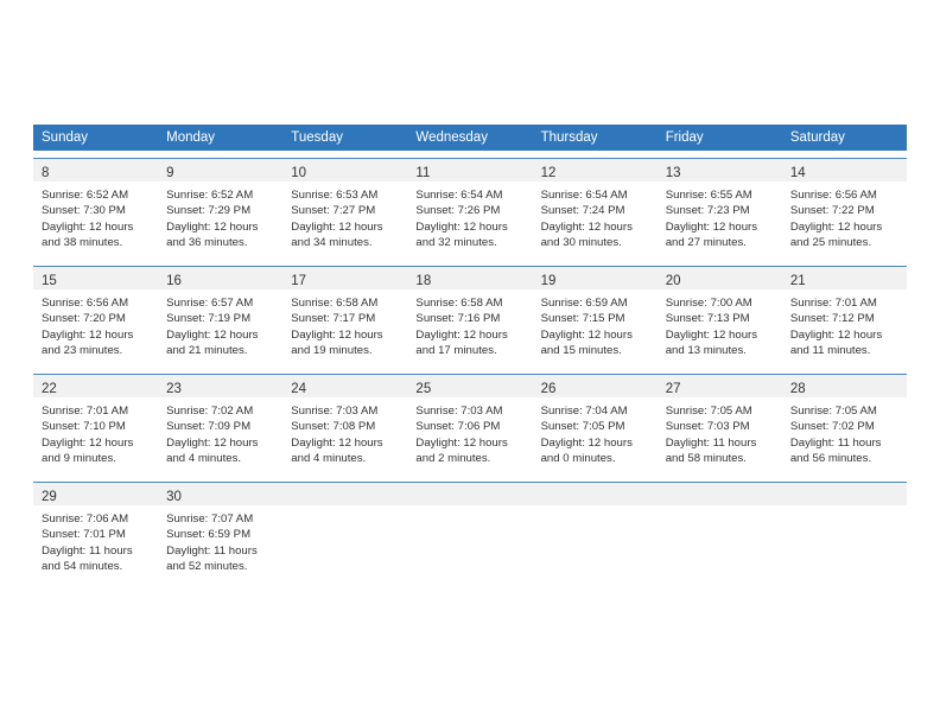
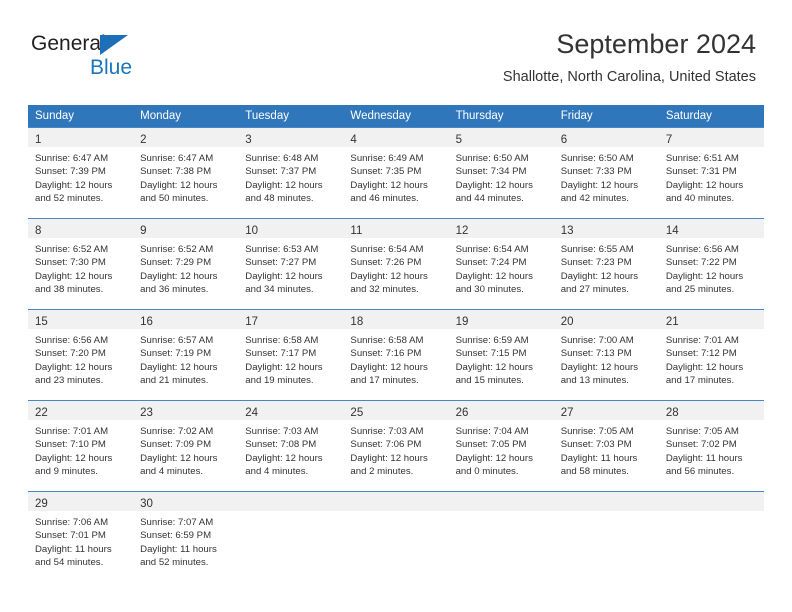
+ General
+ Blue
+ September 2024
+ Shallotte, North Carolina, United States
  Sunday	Monday	Tuesday	Wednesday	Thursday	Friday	Saturday
+ 1Sunrise: 6:47 AMSunset: 7:39 PMDaylight: 12 hoursand 52 minutes.	2Sunrise: 6:47 AMSunset: 7:38 PMDaylight: 12 hoursand 50 minutes.	3Sunrise: 6:48 AMSunset: 7:37 PMDaylight: 12 hoursand 48 minutes.	4Sunrise: 6:49 AMSunset: 7:35 PMDaylight: 12 hoursand 46 minutes.	5Sunrise: 6:50 AMSunset: 7:34 PMDaylight: 12 hoursand 44 minutes.	6Sunrise: 6:50 AMSunset: 7:33 PMDaylight: 12 hoursand 42 minutes.	7Sunrise: 6:51 AMSunset: 7:31 PMDaylight: 12 hoursand 40 minutes.
  8Sunrise: 6:52 AMSunset: 7:30 PMDaylight: 12 hoursand 38 minutes.	9Sunrise: 6:52 AMSunset: 7:29 PMDaylight: 12 hoursand 36 minutes.	10Sunrise: 6:53 AMSunset: 7:27 PMDaylight: 12 hoursand 34 minutes.	11Sunrise: 6:54 AMSunset: 7:26 PMDaylight: 12 hoursand 32 minutes.	12Sunrise: 6:54 AMSunset: 7:24 PMDaylight: 12 hoursand 30 minutes.	13Sunrise: 6:55 AMSunset: 7:23 PMDaylight: 12 hoursand 27 minutes.	14Sunrise: 6:56 AMSunset: 7:22 PMDaylight: 12 hoursand 25 minutes.
- 15Sunrise: 6:56 AMSunset: 7:20 PMDaylight: 12 hoursand 23 minutes.	16Sunrise: 6:57 AMSunset: 7:19 PMDaylight: 12 hoursand 21 minutes.	17Sunrise: 6:58 AMSunset: 7:17 PMDaylight: 12 hoursand 19 minutes.	18Sunrise: 6:58 AMSunset: 7:16 PMDaylight: 12 hoursand 17 minutes.	19Sunrise: 6:59 AMSunset: 7:15 PMDaylight: 12 hoursand 15 minutes.	20Sunrise: 7:00 AMSunset: 7:13 PMDaylight: 12 hoursand 13 minutes.	21Sunrise: 7:01 AMSunset: 7:12 PMDaylight: 12 hoursand 11 minutes.
+ 15Sunrise: 6:56 AMSunset: 7:20 PMDaylight: 12 hoursand 23 minutes.	16Sunrise: 6:57 AMSunset: 7:19 PMDaylight: 12 hoursand 21 minutes.	17Sunrise: 6:58 AMSunset: 7:17 PMDaylight: 12 hoursand 19 minutes.	18Sunrise: 6:58 AMSunset: 7:16 PMDaylight: 12 hoursand 17 minutes.	19Sunrise: 6:59 AMSunset: 7:15 PMDaylight: 12 hoursand 15 minutes.	20Sunrise: 7:00 AMSunset: 7:13 PMDaylight: 12 hoursand 13 minutes.	21Sunrise: 7:01 AMSunset: 7:12 PMDaylight: 12 hoursand 17 minutes.
  22Sunrise: 7:01 AMSunset: 7:10 PMDaylight: 12 hoursand 9 minutes.	23Sunrise: 7:02 AMSunset: 7:09 PMDaylight: 12 hoursand 4 minutes.	24Sunrise: 7:03 AMSunset: 7:08 PMDaylight: 12 hoursand 4 minutes.	25Sunrise: 7:03 AMSunset: 7:06 PMDaylight: 12 hoursand 2 minutes.	26Sunrise: 7:04 AMSunset: 7:05 PMDaylight: 12 hoursand 0 minutes.	27Sunrise: 7:05 AMSunset: 7:03 PMDaylight: 11 hoursand 58 minutes.	28Sunrise: 7:05 AMSunset: 7:02 PMDaylight: 11 hoursand 56 minutes.
  29Sunrise: 7:06 AMSunset: 7:01 PMDaylight: 11 hoursand 54 minutes.	30Sunrise: 7:07 AMSunset: 6:59 PMDaylight: 11 hoursand 52 minutes.
